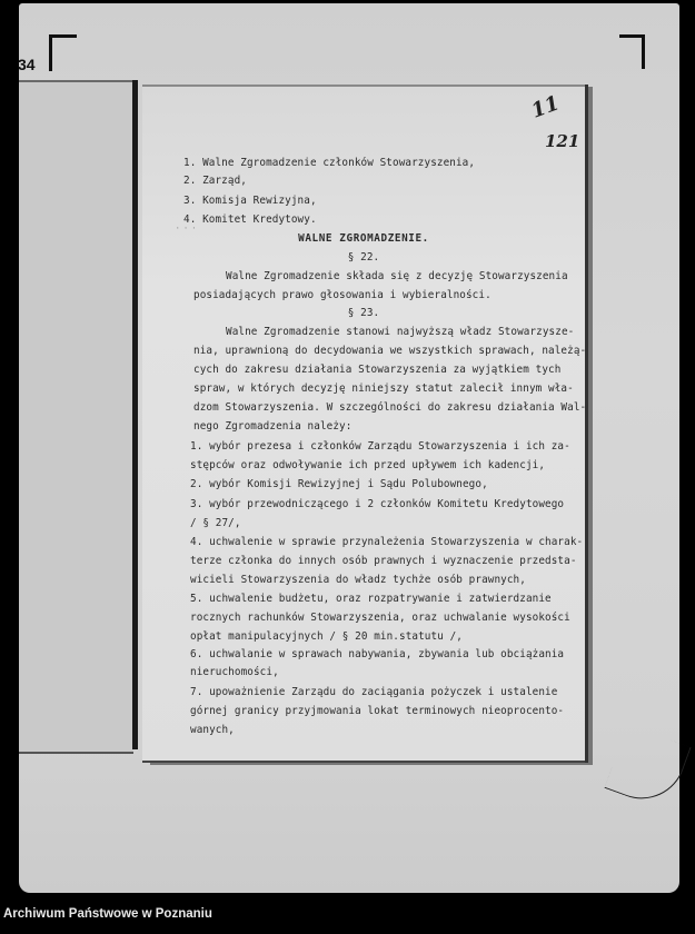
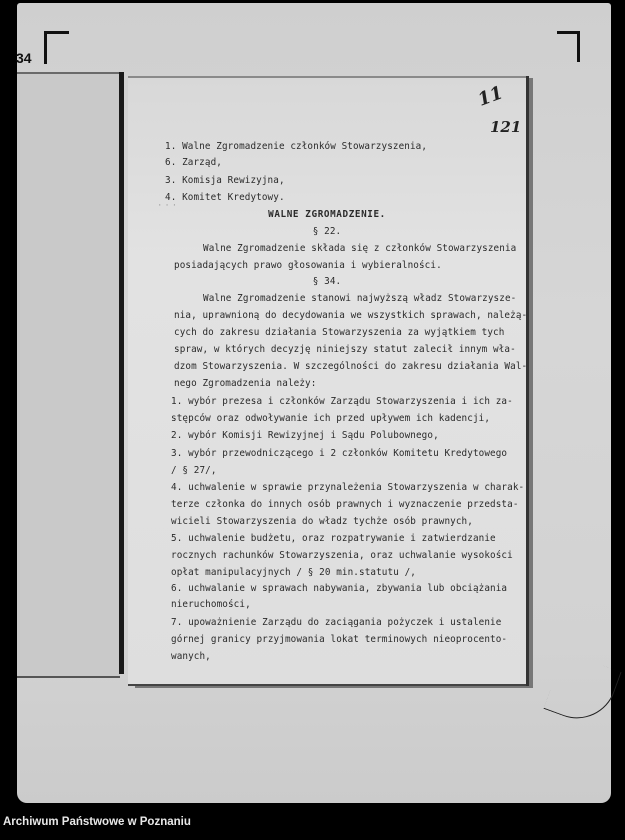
  34
  121
  1. Walne Zgromadzenie członków Stowarzyszenia,
- 2. Zarząd,
+ 6. Zarząd,
  3. Komisja Rewizyjna,
  4. Komitet Kredytowy.
  WALNE ZGROMADZENIE.
  § 22.
- Walne Zgromadzenie składa się z decyzję Stowarzyszenia
+ Walne Zgromadzenie składa się z członków Stowarzyszenia
  posiadających prawo głosowania i wybieralności.
- § 23.
+ § 34.
  Walne Zgromadzenie stanowi najwyższą władz Stowarzysze-
  nia, uprawnioną do decydowania we wszystkich sprawach, należą-
  cych do zakresu działania Stowarzyszenia za wyjątkiem tych
  spraw, w których decyzję niniejszy statut zalecił innym wła-
  dzom Stowarzyszenia. W szczególności do zakresu działania Wal-
  nego Zgromadzenia należy:
  1. wybór prezesa i członków Zarządu Stowarzyszenia i ich za-
  stępców oraz odwoływanie ich przed upływem ich kadencji,
  2. wybór Komisji Rewizyjnej i Sądu Polubownego,
  3. wybór przewodniczącego i 2 członków Komitetu Kredytowego
  / § 27/,
  4. uchwalenie w sprawie przynależenia Stowarzyszenia w charak-
  terze członka do innych osób prawnych i wyznaczenie przedsta-
  wicieli Stowarzyszenia do władz tychże osób prawnych,
  5. uchwalenie budżetu, oraz rozpatrywanie i zatwierdzanie
  rocznych rachunków Stowarzyszenia, oraz uchwalanie wysokości
  opłat manipulacyjnych / § 20 min.statutu /,
  6. uchwalanie w sprawach nabywania, zbywania lub obciążania
  nieruchomości,
  7. upoważnienie Zarządu do zaciągania pożyczek i ustalenie
  górnej granicy przyjmowania lokat terminowych nieoprocento-
  wanych,
  Archiwum Państwowe w Poznaniu
